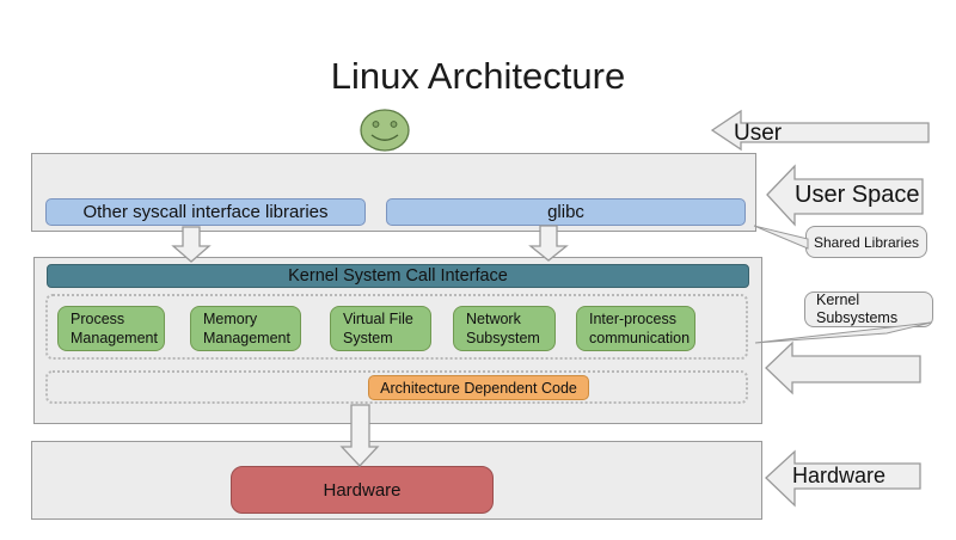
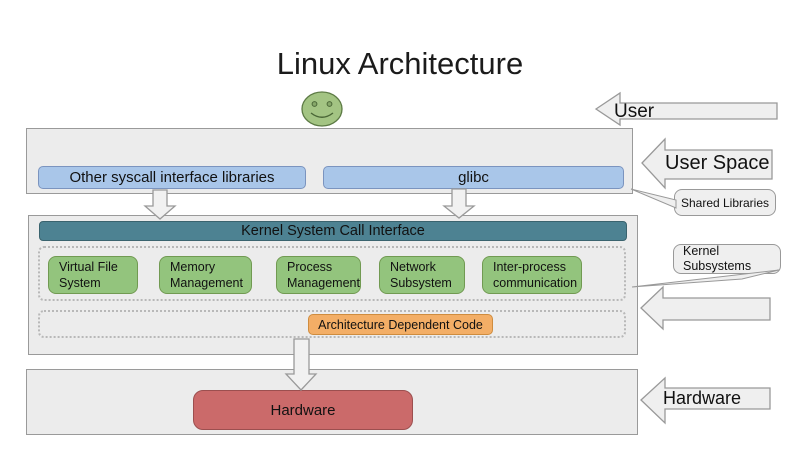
  Linux Architecture
  Other syscall interface libraries
  glibc
  Kernel System Call Interface
- Process Management
+ Virtual File System
  Memory Management
- Virtual File System
+ Process Management
  Network Subsystem
  Inter-process communication
  Architecture Dependent Code
  Hardware
  Shared Libraries
  Kernel Subsystems
  User
  User Space
  Hardware
